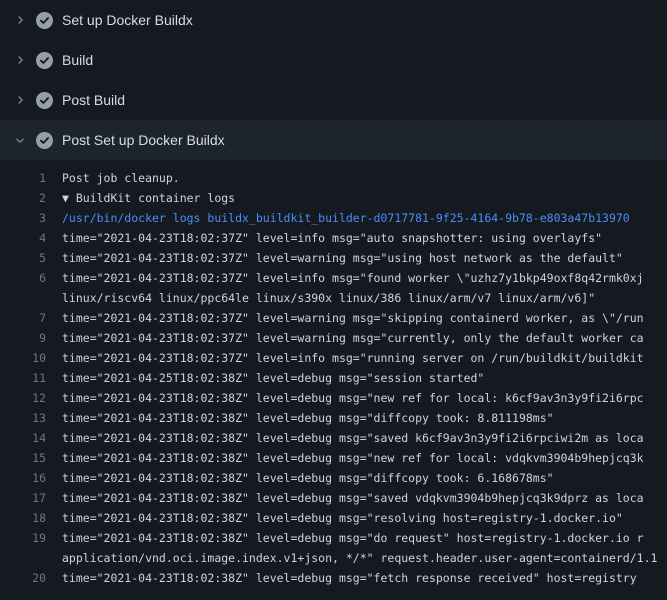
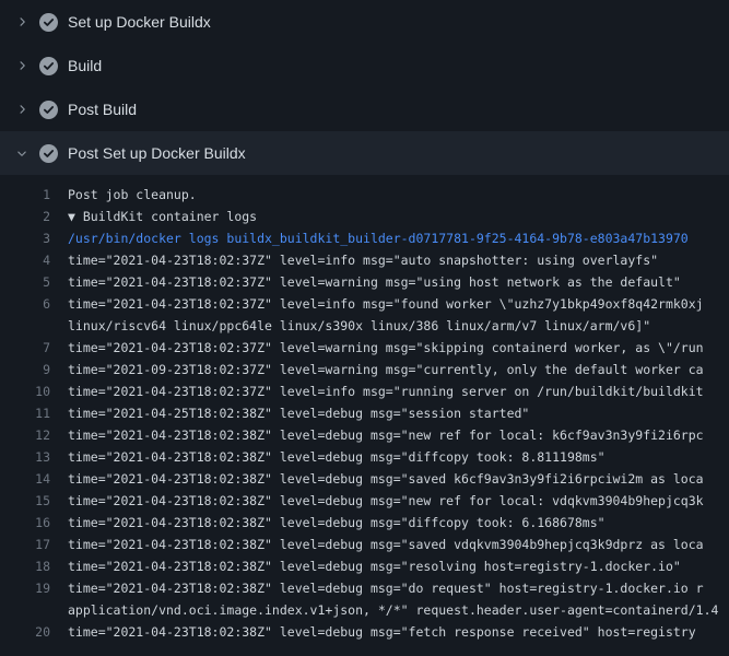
  Set up Docker Buildx
  Build
  Post Build
  Post Set up Docker Buildx
  1
  Post job cleanup.
  2
  ▼ BuildKit container logs
  3
  /usr/bin/docker logs buildx_buildkit_builder-d0717781-9f25-4164-9b78-e803a47b13970
  4
  time="2021-04-23T18:02:37Z" level=info msg="auto snapshotter: using overlayfs"
  5
  time="2021-04-23T18:02:37Z" level=warning msg="using host network as the default"
  6
  time="2021-04-23T18:02:37Z" level=info msg="found worker \"uzhz7y1bkp49oxf8q42rmk0xj
  linux/riscv64 linux/ppc64le linux/s390x linux/386 linux/arm/v7 linux/arm/v6]"
  7
  time="2021-04-23T18:02:37Z" level=warning msg="skipping containerd worker, as \"/run
  9
- time="2021-04-23T18:02:37Z" level=warning msg="currently, only the default worker ca
+ time="2021-09-23T18:02:37Z" level=warning msg="currently, only the default worker ca
  10
  time="2021-04-23T18:02:37Z" level=info msg="running server on /run/buildkit/buildkit
  11
  time="2021-04-25T18:02:38Z" level=debug msg="session started"
  12
  time="2021-04-23T18:02:38Z" level=debug msg="new ref for local: k6cf9av3n3y9fi2i6rpc
  13
  time="2021-04-23T18:02:38Z" level=debug msg="diffcopy took: 8.811198ms"
  14
  time="2021-04-23T18:02:38Z" level=debug msg="saved k6cf9av3n3y9fi2i6rpciwi2m as loca
  15
  time="2021-04-23T18:02:38Z" level=debug msg="new ref for local: vdqkvm3904b9hepjcq3k
  16
  time="2021-04-23T18:02:38Z" level=debug msg="diffcopy took: 6.168678ms"
  17
  time="2021-04-23T18:02:38Z" level=debug msg="saved vdqkvm3904b9hepjcq3k9dprz as loca
  18
  time="2021-04-23T18:02:38Z" level=debug msg="resolving host=registry-1.docker.io"
  19
  time="2021-04-23T18:02:38Z" level=debug msg="do request" host=registry-1.docker.io r
- application/vnd.oci.image.index.v1+json, */*" request.header.user-agent=containerd/1.1
+ application/vnd.oci.image.index.v1+json, */*" request.header.user-agent=containerd/1.4
  20
  time="2021-04-23T18:02:38Z" level=debug msg="fetch response received" host=registry
